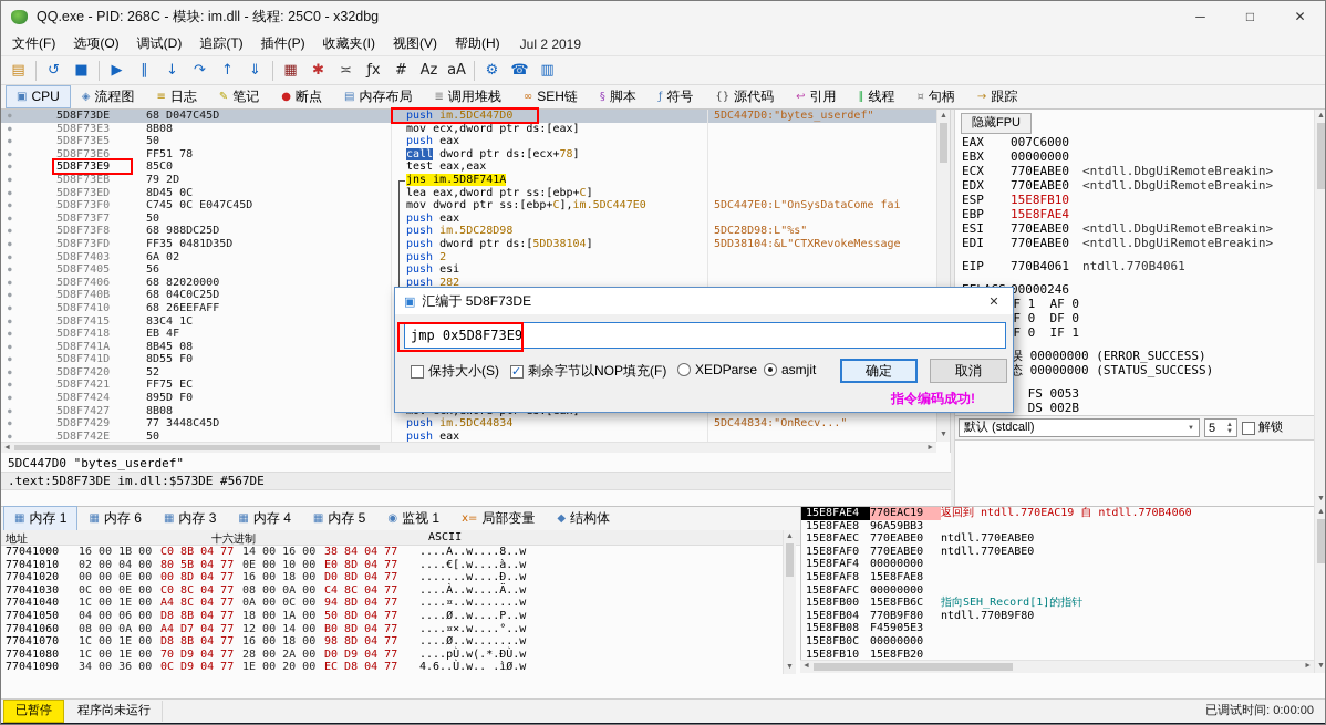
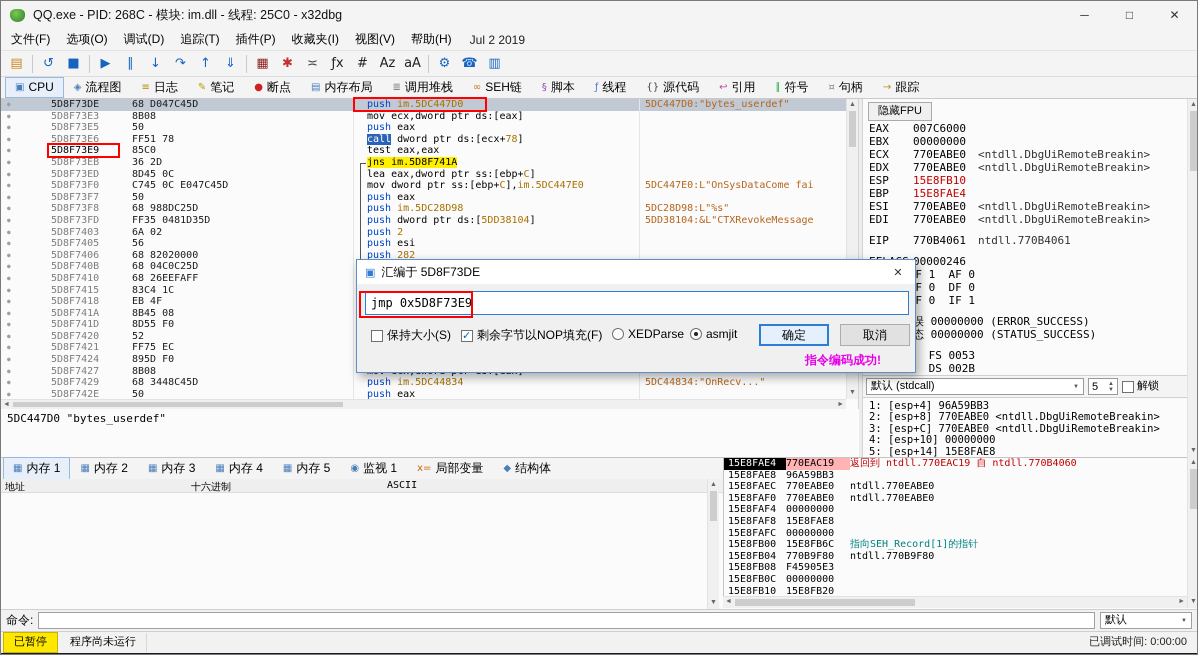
  QQ.exe - PID: 268C - 模块: im.dll - 线程: 25C0 - x32dbg
  ─
  □
  ✕
  文件(F)
  选项(O)
  调试(D)
  追踪(T)
  插件(P)
  收藏夹(I)
  视图(V)
  帮助(H)
  Jul 2 2019
  ▤
  ↺
  ■
  ▶
  ∥
  ↓
  ↷
  ↑
  ⇓
  ▦
  ✱
  ≍
  ƒx
  #
  Az
  aA
  ⚙
  ☎
  ▥
  ▣
  CPU
  ◈
  流程图
  ≡
  日志
  ✎
  笔记
  ●
  断点
  ▤
  内存布局
  ≣
  调用堆栈
  ∞
  SEH链
  §
  脚本
  ƒ
- 符号
+ 线程
  {}
  源代码
  ↩
  引用
  ∥
- 线程
+ 符号
  ¤
  句柄
  →
  跟踪
  5D8F73DE
  68 D047C45D
  push im.5DC447D0
  5DC447D0:"bytes_userdef"
  5D8F73E3
  8B08
  mov ecx,dword ptr ds:[eax]
  5D8F73E5
  50
  push eax
  5D8F73E6
  FF51 78
  call dword ptr ds:[ecx+78]
  5D8F73E9
  85C0
  test eax,eax
  5D8F73EB
- 79 2D
+ 36 2D
  jns im.5D8F741A
  5D8F73ED
  8D45 0C
  lea eax,dword ptr ss:[ebp+C]
  5D8F73F0
  C745 0C E047C45D
  mov dword ptr ss:[ebp+C],im.5DC447E0
  5DC447E0:L"OnSysDataCome fai
  5D8F73F7
  50
  push eax
  5D8F73F8
  68 988DC25D
  push im.5DC28D98
  5DC28D98:L"%s"
  5D8F73FD
  FF35 0481D35D
  push dword ptr ds:[5DD38104]
  5DD38104:&L"CTXRevokeMessage
  5D8F7403
  6A 02
  push 2
  5D8F7405
  56
  push esi
  5D8F7406
  68 82020000
  push 282
  5D8F740B
  68 04C0C25D
  5D8F7410
  68 26EEFAFF
  5D8F7415
  83C4 1C
  5D8F7418
  EB 4F
  5D8F741A
  8B45 08
  5D8F741D
  8D55 F0
  5D8F7420
  52
  5D8F7421
  FF75 EC
  5D8F7424
  895D F0
  5D8F7427
  8B08
  5D8F7429
- 77 3448C45D
+ 68 3448C45D
  push im.5DC44834
  5DC44834:"OnRecv..."
  5D8F742E
  50
  push eax
  隐藏FPU
  EAX 007C6000
  EBX 00000000
  ECX 770EABE0 <ntdll.DbgUiRemoteBreakin>
  EDX 770EABE0 <ntdll.DbgUiRemoteBreakin>
  ESP 15E8FB10
  EBP 15E8FAE4
  ESI 770EABE0 <ntdll.DbgUiRemoteBreakin>
  EDI 770EABE0 <ntdll.DbgUiRemoteBreakin>
  EIP 770B4061 ntdll.770B4061
  误 00000000 (ERROR_SUCCESS)
  态 00000000 (STATUS_SUCCESS)
  默认 (stdcall)
  5
  解锁
+ 1: [esp+4] 96A59BB3
+ 2: [esp+8] 770EABE0 <ntdll.DbgUiRemoteBreakin>
+ 3: [esp+C] 770EABE0 <ntdll.DbgUiRemoteBreakin>
+ 4: [esp+10] 00000000
+ 5: [esp+14] 15E8FAE8
  5DC447D0 "bytes_userdef"
- .text:5D8F73DE im.dll:$573DE #567DE
  ▦
  内存 1
  ▦
- 内存 6
+ 内存 2
  ▦
  内存 3
  ▦
  内存 4
  ▦
  内存 5
  ◉
  监视 1
  x=
  局部变量
  ◆
  结构体
  地址
  十六进制
  ASCII
- 77041000 16 00 1B 00 C0 8B 04 77 14 00 16 00 38 84 04 77 ....À..w....8..w
- 77041010 02 00 04 00 80 5B 04 77 0E 00 10 00 E0 8D 04 77 ....€[.w....à..w
- 77041020 00 00 0E 00 00 8D 04 77 16 00 18 00 D0 8D 04 77 .......w....Ð..w
- 77041030 0C 00 0E 00 C0 8C 04 77 08 00 0A 00 C4 8C 04 77 ....À..w....Ä..w
- 77041040 1C 00 1E 00 A4 8C 04 77 0A 00 0C 00 94 8D 04 77 ....¤..w.......w
- 77041050 04 00 06 00 D8 8B 04 77 18 00 1A 00 50 8D 04 77 ....Ø..w....P..w
- 77041060 08 00 0A 00 A4 D7 04 77 12 00 14 00 B0 8D 04 77 ....¤×.w....°..w
- 77041070 1C 00 1E 00 D8 8B 04 77 16 00 18 00 98 8D 04 77 ....Ø..w.......w
- 77041080 1C 00 1E 00 70 D9 04 77 28 00 2A 00 D0 D9 04 77 ....pÙ.w(.*.ÐÙ.w
- 77041090 34 00 36 00 0C D9 04 77 1E 00 20 00 EC D8 04 77 4.6..Ù.w.. .ìØ.w
  15E8FAE4 770EAC19 返回到 ntdll.770EAC19 自 ntdll.770B4060
  15E8FAE8 96A59BB3
  15E8FAEC 770EABE0 ntdll.770EABE0
  15E8FAF0 770EABE0 ntdll.770EABE0
  15E8FAF4 00000000
  15E8FAF8 15E8FAE8
  15E8FAFC 00000000
  15E8FB00 15E8FB6C 指向SEH_Record[1]的指针
  15E8FB04 770B9F80 ntdll.770B9F80
  15E8FB08 F45905E3
  15E8FB0C 00000000
  15E8FB10 15E8FB20
+ 命令:
+ 默认
  已暂停
  程序尚未运行
  已调试时间: 0:00:00
  ▣
  汇编于 5D8F73DE
  ✕
  jmp 0x5D8F73E9
  保持大小(S)
  剩余字节以NOP填充(F)
  XEDParse
  asmjit
  确定
  取消
  指令编码成功!
